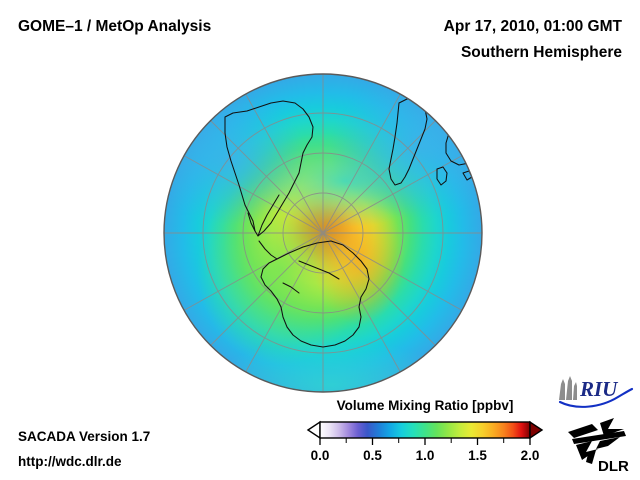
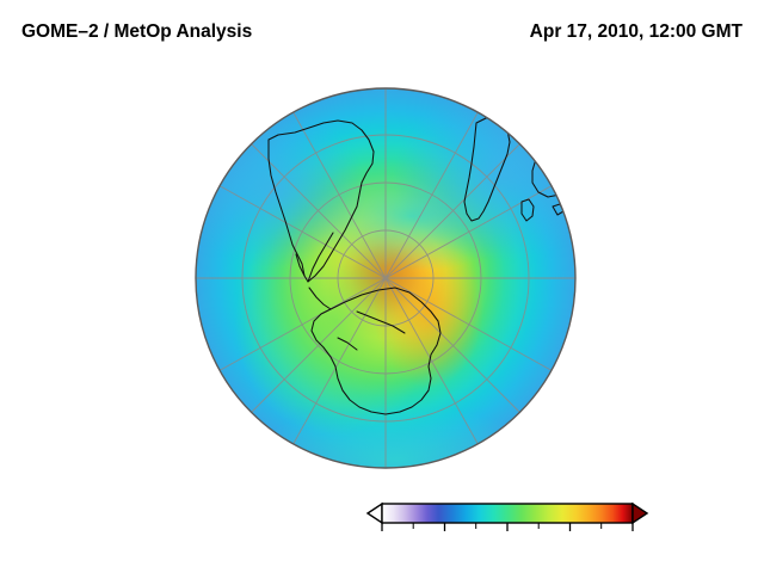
- GOME–1 / MetOp Analysis
+ GOME–2 / MetOp Analysis
- Apr 17, 2010, 01:00 GMT
+ Apr 17, 2010, 12:00 GMT
- Southern Hemisphere
- SACADA Version 1.7
- http://wdc.dlr.de
- Volume Mixing Ratio [ppbv]
- 0.0
- 0.5
- 1.0
- 1.5
- 2.0
- RIU
- DLR
